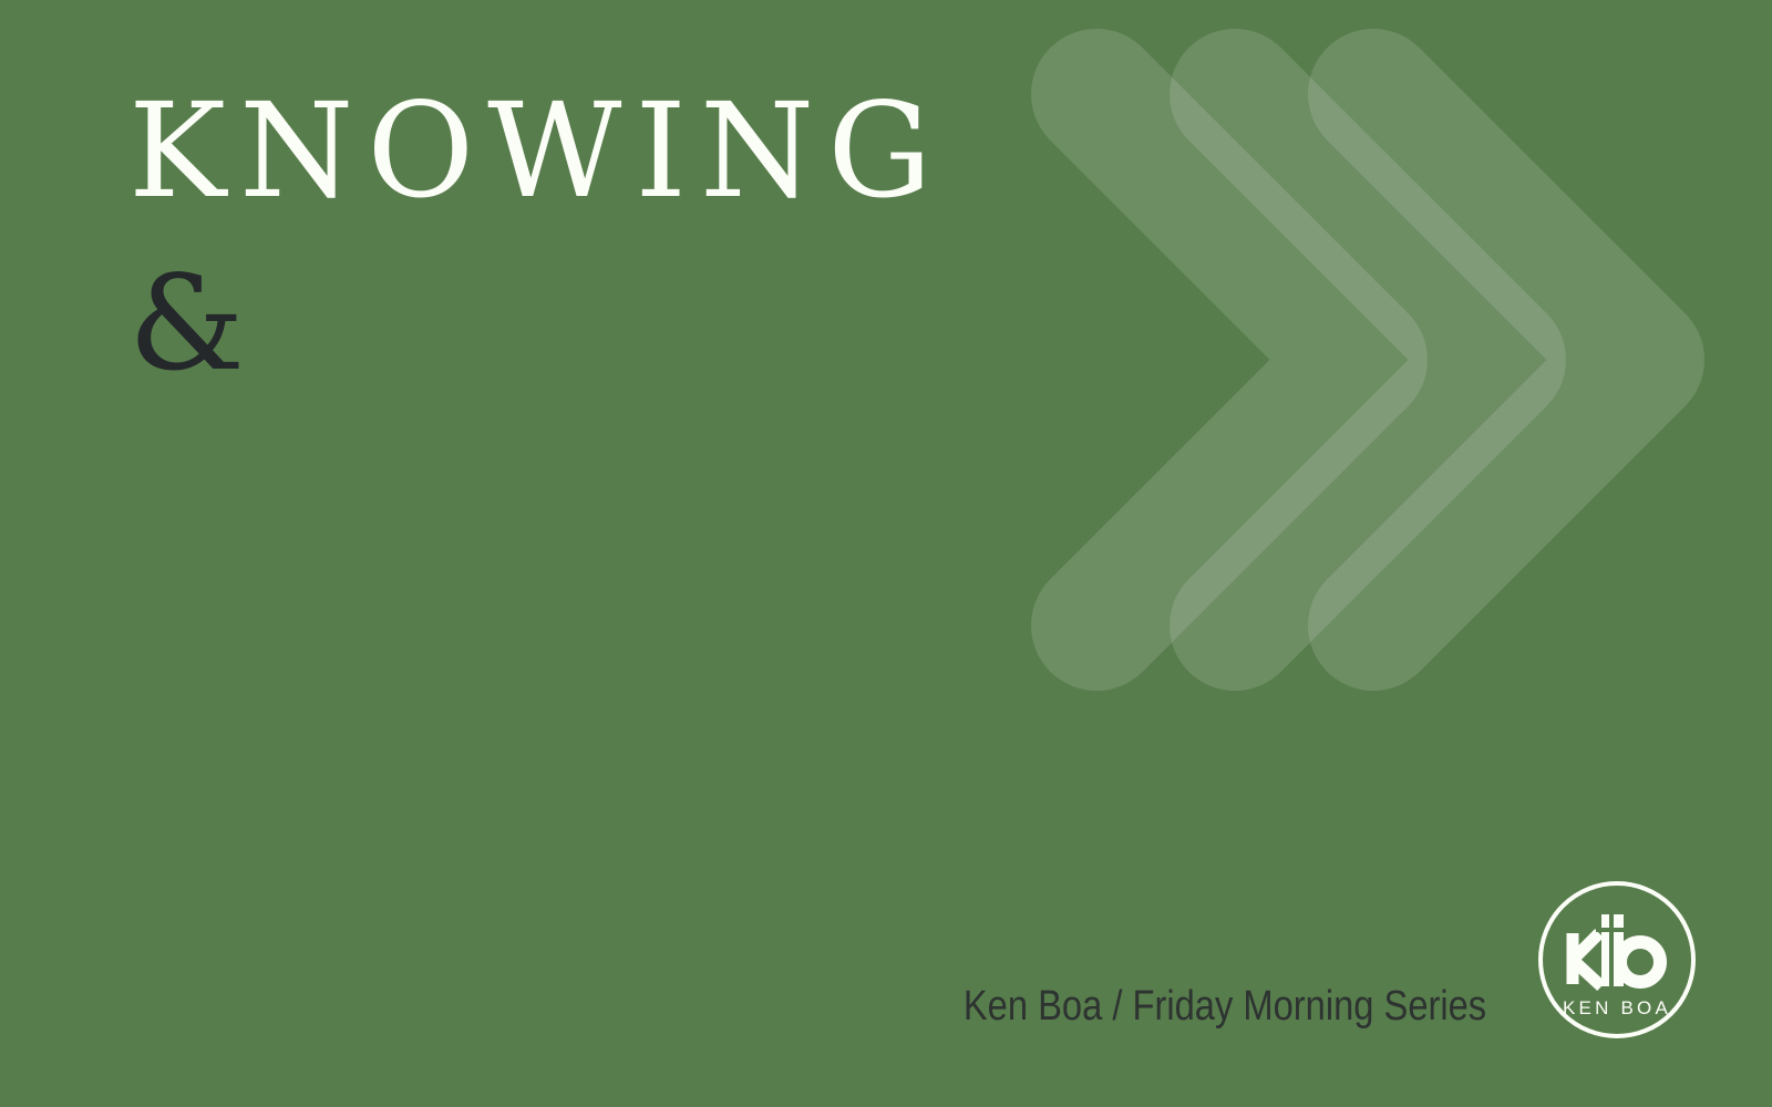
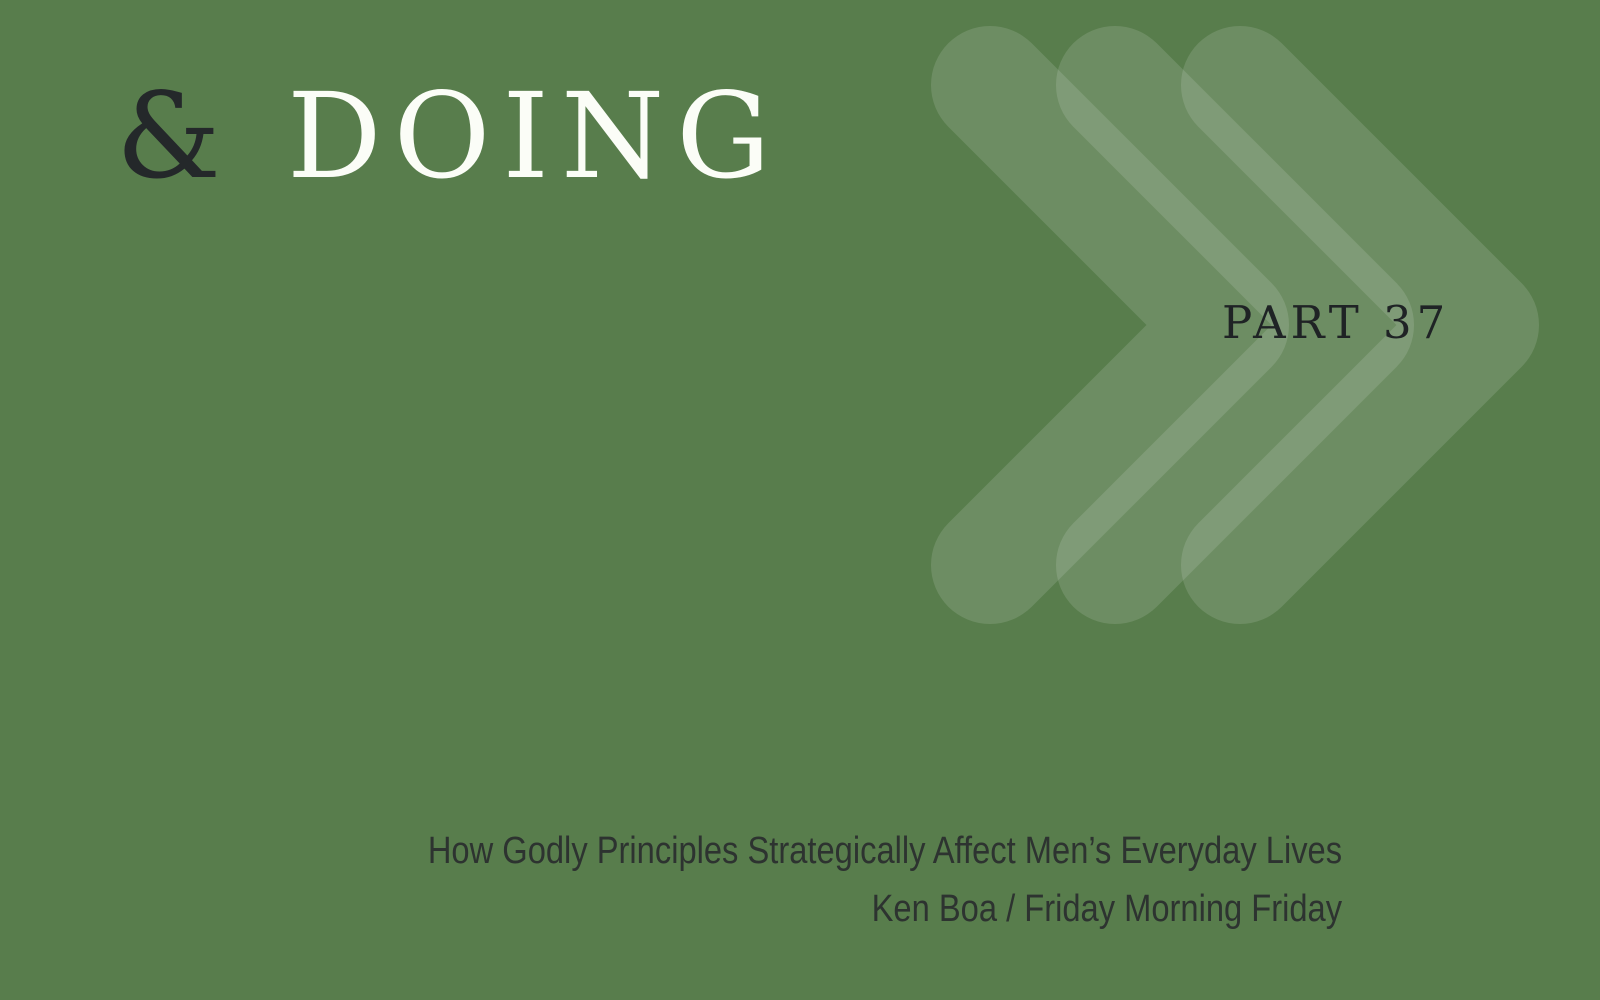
- KNOWING
  &
+ DOING
+ PART 37
+ How Godly Principles Strategically Affect Men’s Everyday Lives
- Ken Boa / Friday Morning Series
+ Ken Boa / Friday Morning Friday
- KEN BOA
